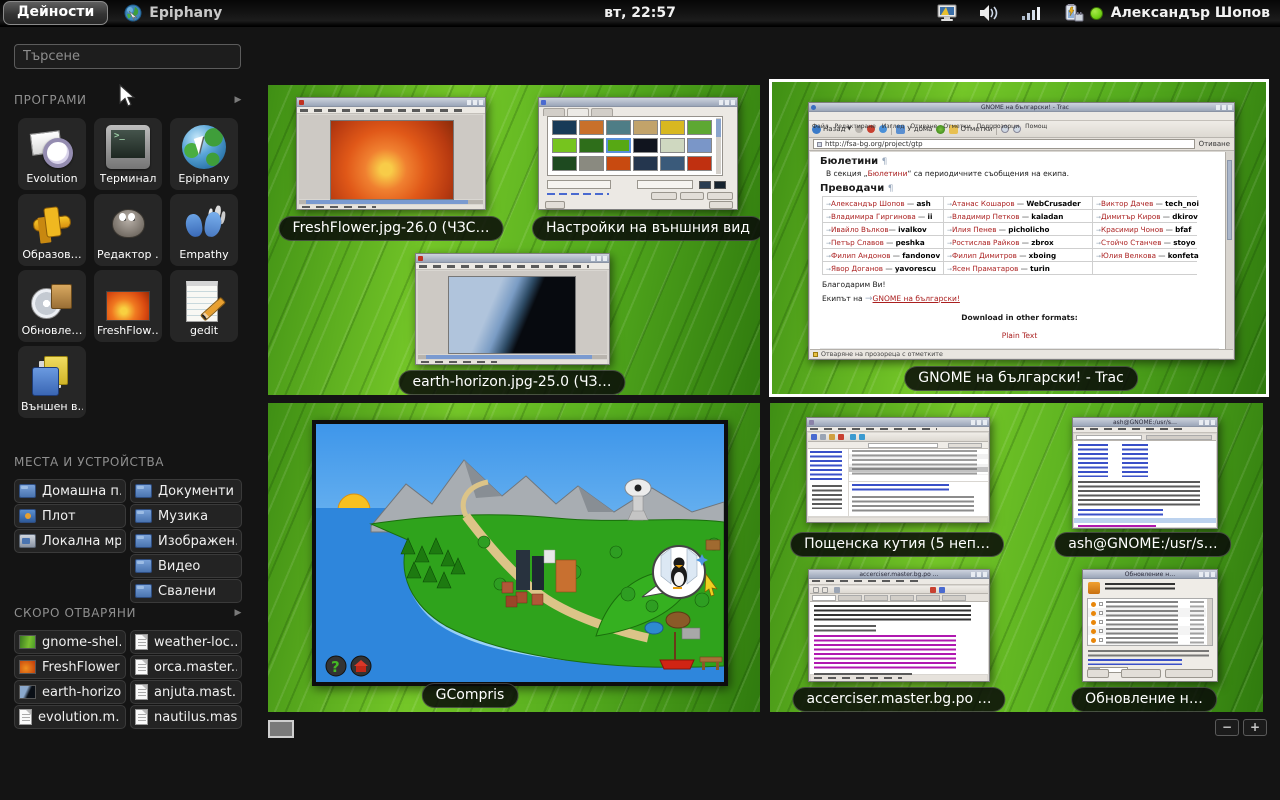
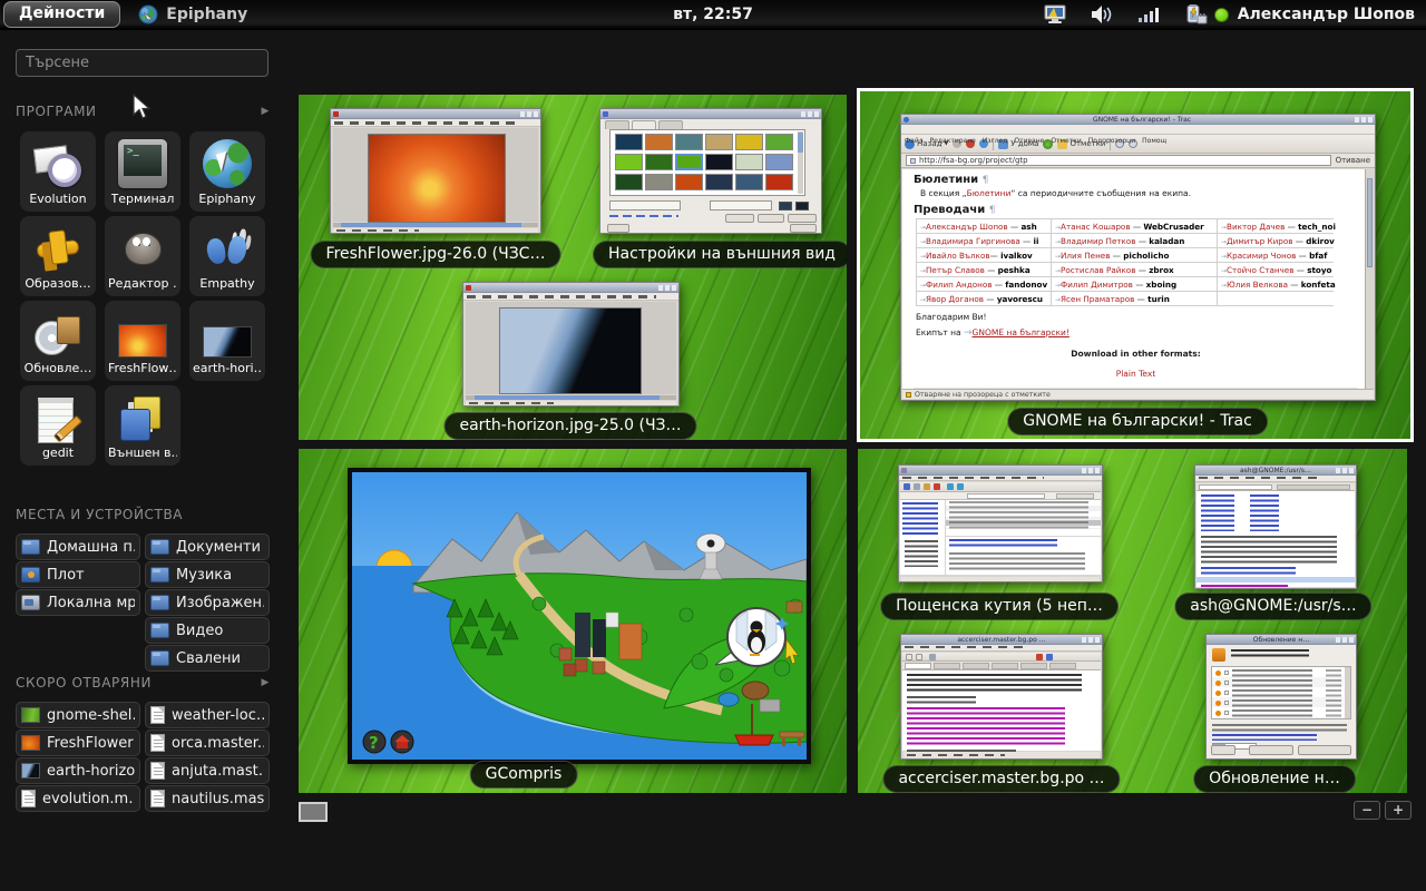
  Дейности
  Epiphany
  вт, 22:57
  Александър Шопов
  Търсене
  ПРОГРАМИ
  ▶
  Evolution
  Терминал
  Epiphany
  Образов…
  Редактор
  Empathy
  Обновле…
  FreshFlow…
+ earth-hori…
  gedit
  Външен в
  МЕСТА И УСТРОЙСТВА
  Домашна п
  Плот
  Локална мр
  Документи
  Музика
  Изображен
  Видео
  Свалени
  СКОРО ОТВАРЯНИ
  ▶
  gnome-shel
  FreshFlower
  earth-horizo
  evolution.m
  weather-loc…
  orca.master.
  anjuta.mast
  nautilus.mas
  FreshFlower.jpg-26.0 (ЧЗС…
  Настройки на външния вид
  earth-horizon.jpg-25.0 (ЧЗ…
  Назад
  У дома
  Отметки
  http://fsa-bg.org/project/gtp
  Отиване
  Бюлетини ¶
  В секция „Бюлетини“ са периодичните съобщения на екипа.
  Преводачи ¶
  Александър Шопов — ash
  Атанас Кошаров — WebCrusader
  Виктор Дачев — tech_noi
  Владимира Гиргинова — ii
  Владимир Петков — kaladan
  Димитър Киров — dkirov
  Ивайло Вълков— ivalkov
  Илия Пенев — picholicho
  Красимир Чонов — bfaf
  Петър Славов — peshka
  Ростислав Райков — zbrox
  Стойчо Станчев — stoyo
  Филип Андонов — fandonov
  Филип Димитров — xboing
  Юлия Велкова — konfeta
  Явор Доганов — yavorescu
  Ясен Праматаров — turin
  Благодарим Ви!
  Екипът на →GNOME на български!
  Download in other formats:
  Plain Text
  GNOME на български! - Trac
  ?
  GCompris
  Пощенска кутия (5 неп…
  ash@GNOME:/usr/s…
  accerciser.master.bg.po …
  Обновление н…
  −
  +
